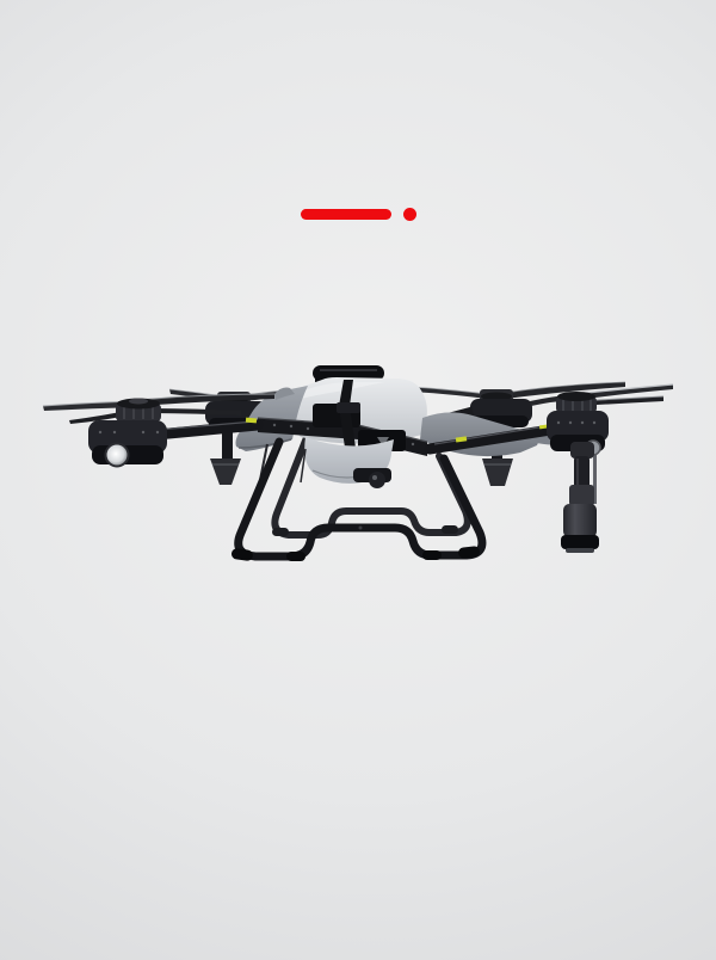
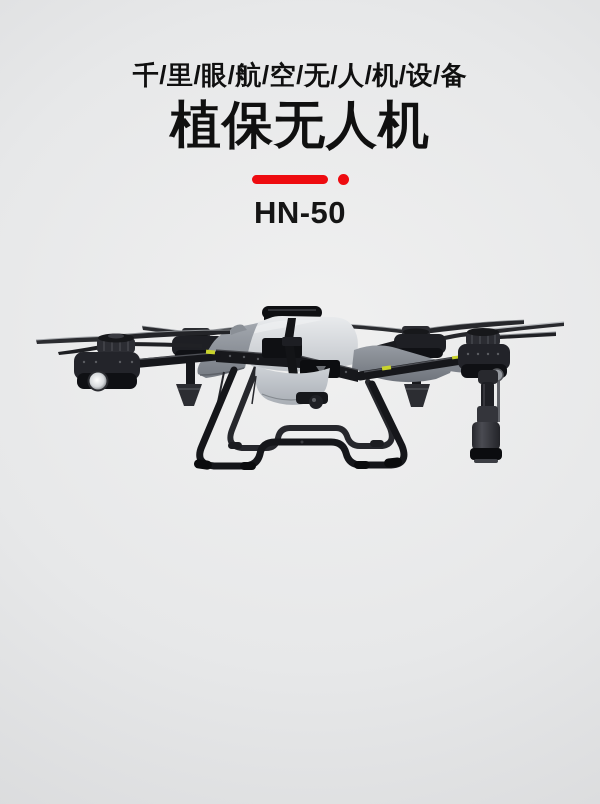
+ 千/里/眼/航/空/无/人/机/设/备
+ 植保无人机
+ HN-50
